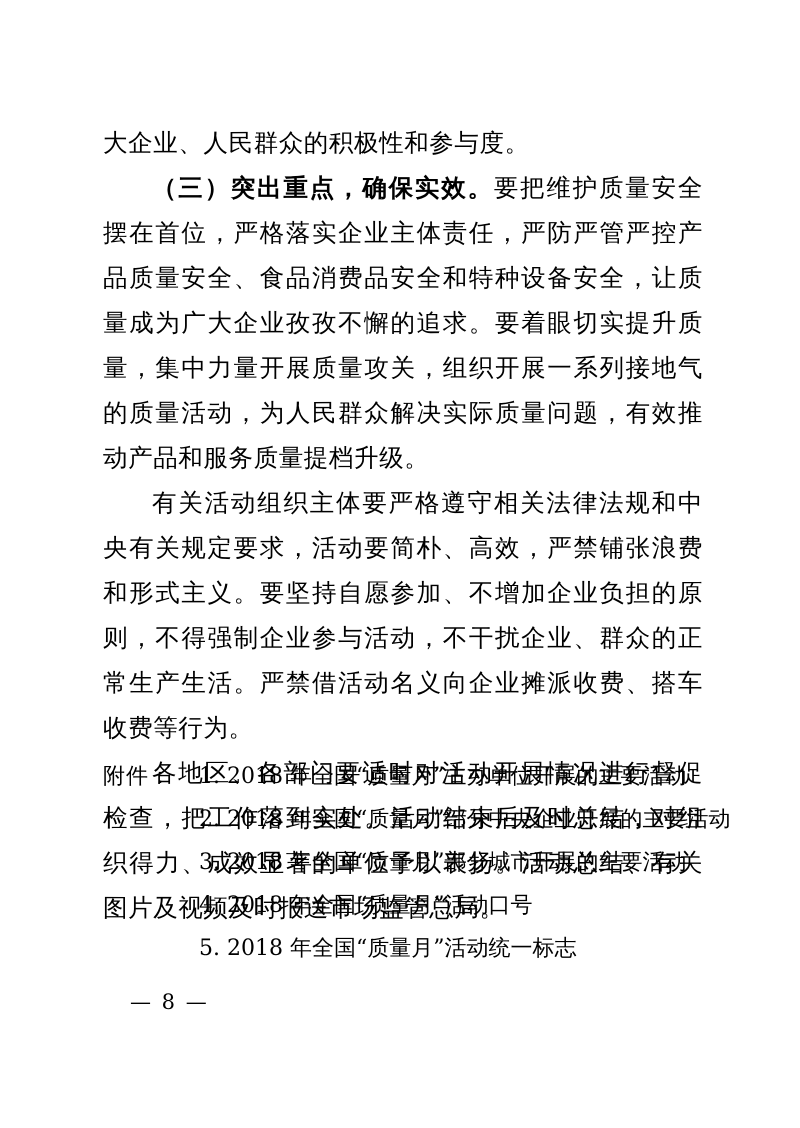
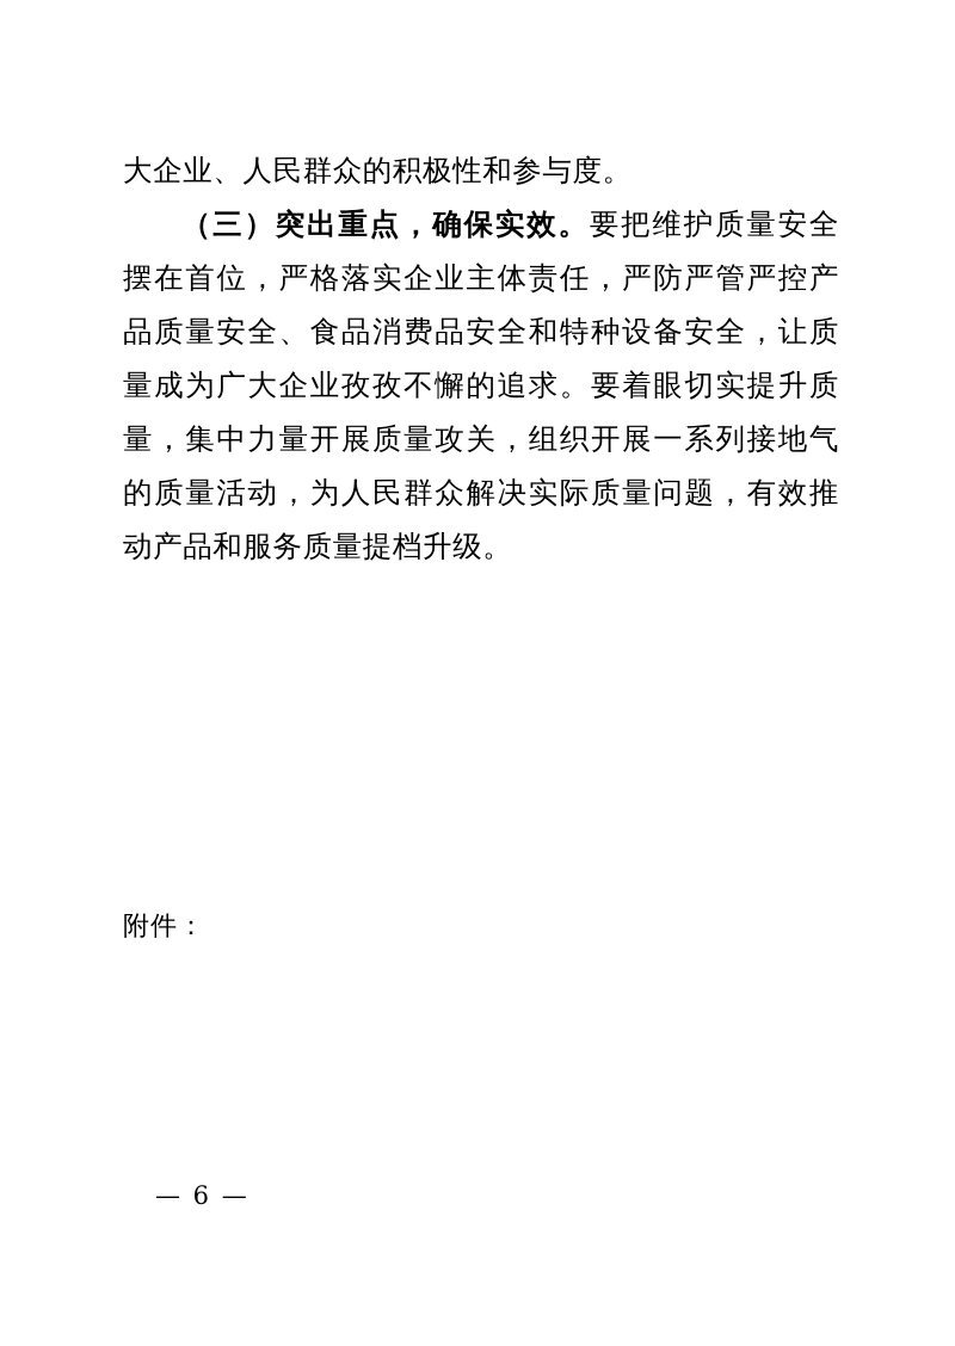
  大企业、人民群众的积极性和参与度。
  （三）突出重点，确保实效。要把维护质量安全摆在首位，严格落实企业主体责任，严防严管严控产品质量安全、食品消费品安全和特种设备安全，让质量成为广大企业孜孜不懈的追求。要着眼切实提升质量，集中力量开展质量攻关，组织开展一系列接地气的质量活动，为人民群众解决实际质量问题，有效推动产品和服务质量提档升级。
- 有关活动组织主体要严格遵守相关法律法规和中央有关规定要求，活动要简朴、高效，严禁铺张浪费和形式主义。要坚持自愿参加、不增加企业负担的原则，不得强制企业参与活动，不干扰企业、群众的正常生产生活。严禁借活动名义向企业摊派收费、搭车收费等行为。
- 各地区、各部门要适时对活动开展情况进行督促检查，把工作落到实处。活动结束后及时总结，对组织得力、成效显著的单位予以表扬。活动总结、有关图片及视频及时报送市场监管总局。
  附件：
- 1. 2018 年全国“质量月”主办单位开展的主要活动
- 2. 2018 年全国“质量月”部分中央企业开展的主要活动
- 3. 2018 年全国“质量月”部分城市开展的主要活动
- 4. 2018 年全国“质量月”活动口号
- 5. 2018 年全国“质量月”活动统一标志
- — 8 —
+ — 6 —
